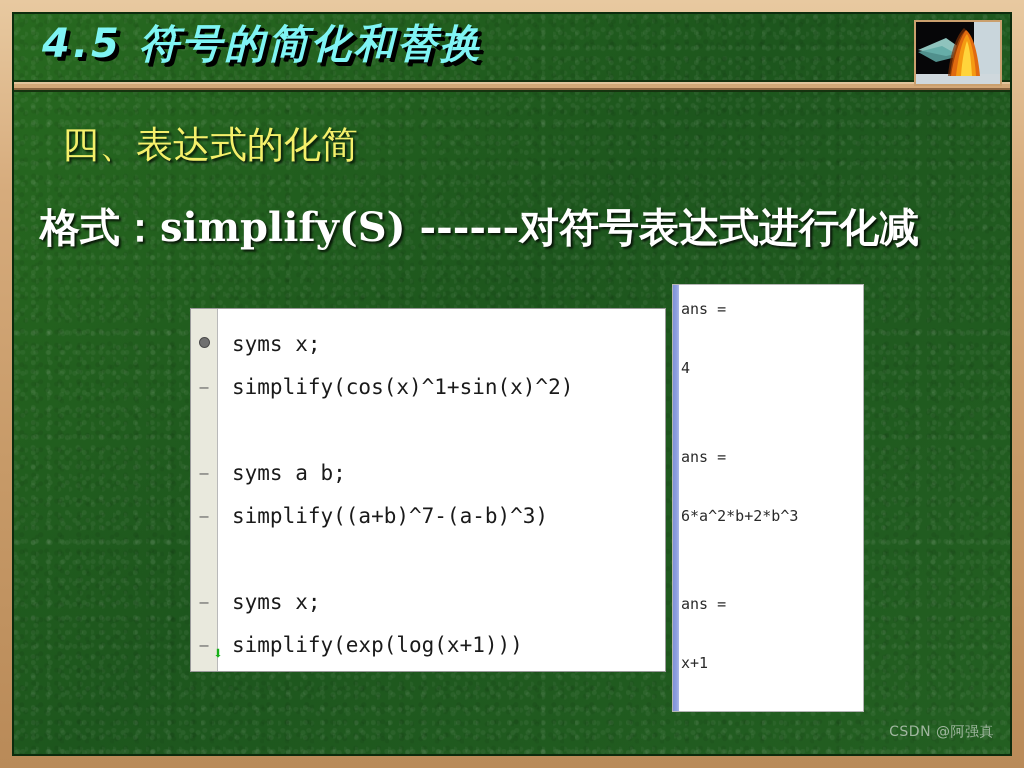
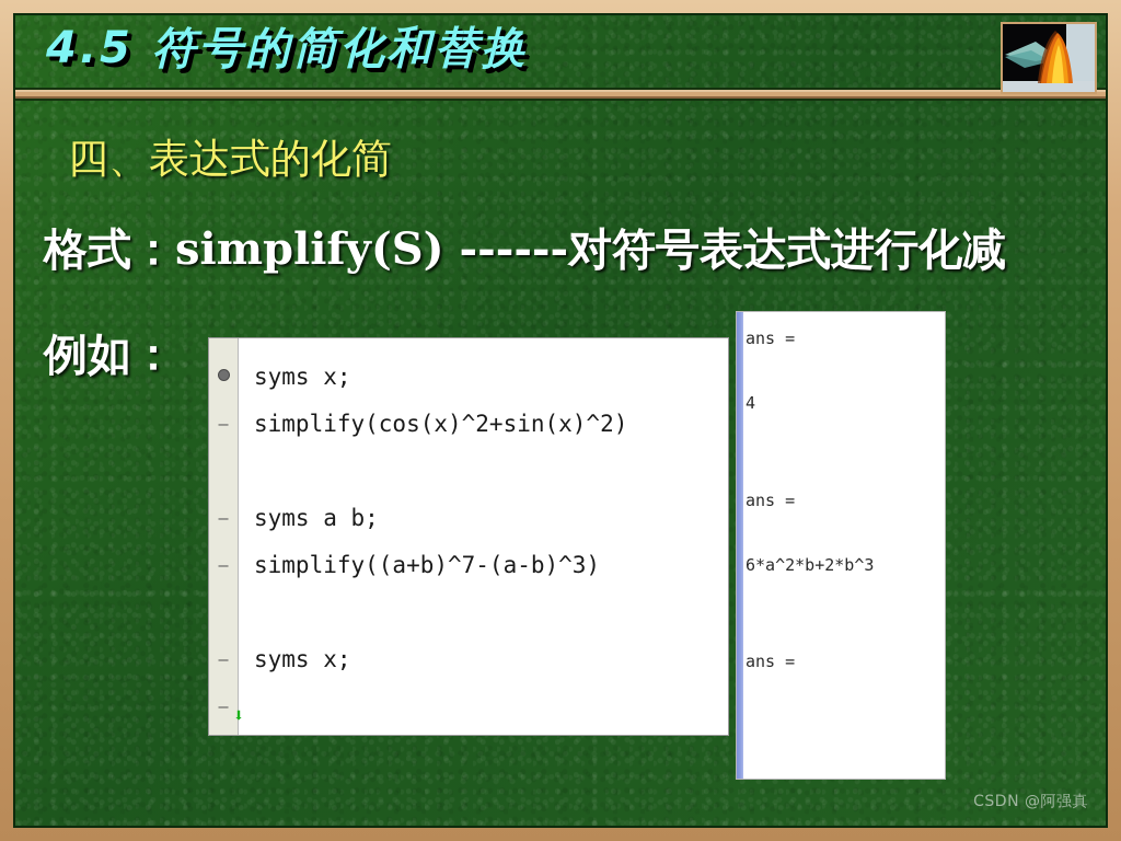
  4.5 符号的简化和替换
  四、表达式的化简
  格式：simplify(S) ------对符号表达式进行化减
+ 例如：
  –
  –
  –
  –
  –
  ⬇
  syms x;
- simplify(cos(x)^1+sin(x)^2)
+ simplify(cos(x)^2+sin(x)^2)
  syms a b;
  simplify((a+b)^7-(a-b)^3)
  syms x;
- simplify(exp(log(x+1)))
  ans =
  4
  ans =
  6*a^2*b+2*b^3
  ans =
- x+1
  CSDN @阿强真
